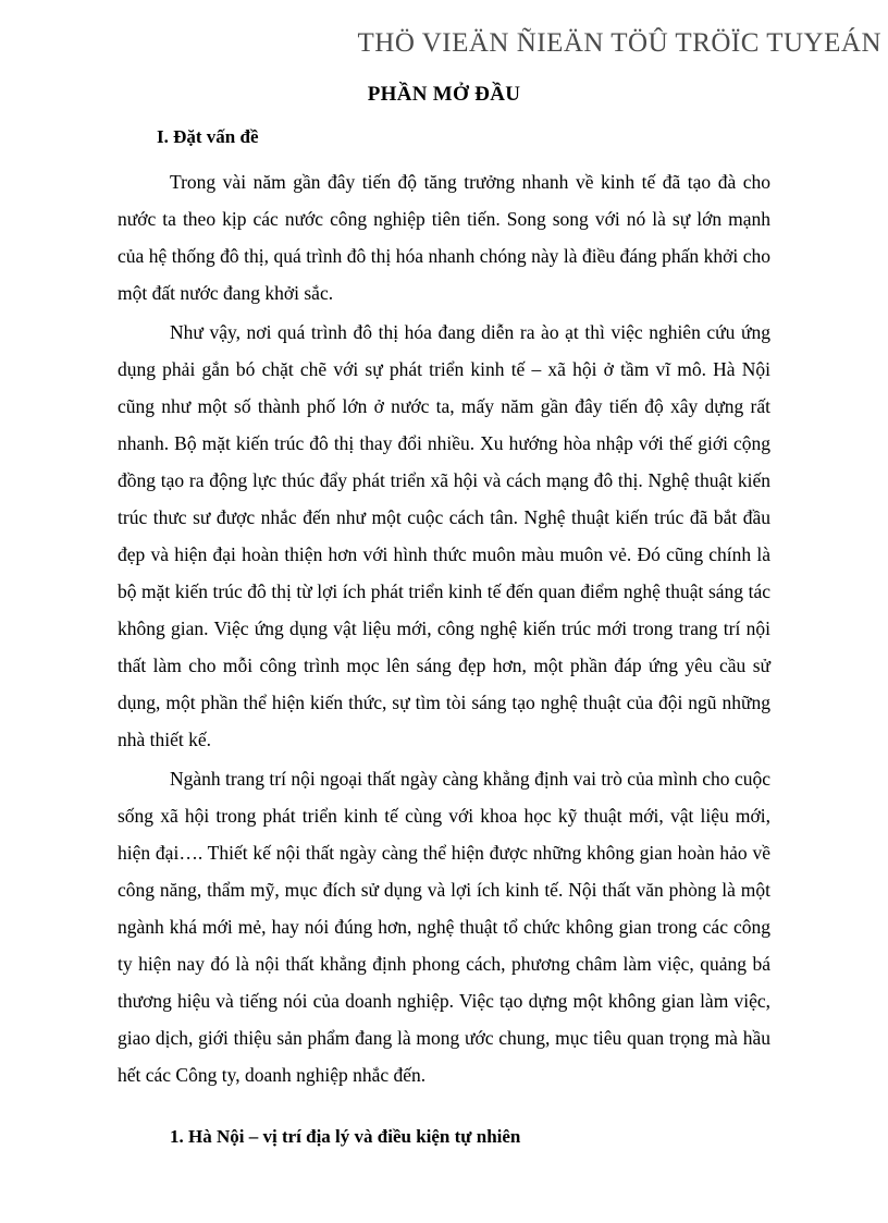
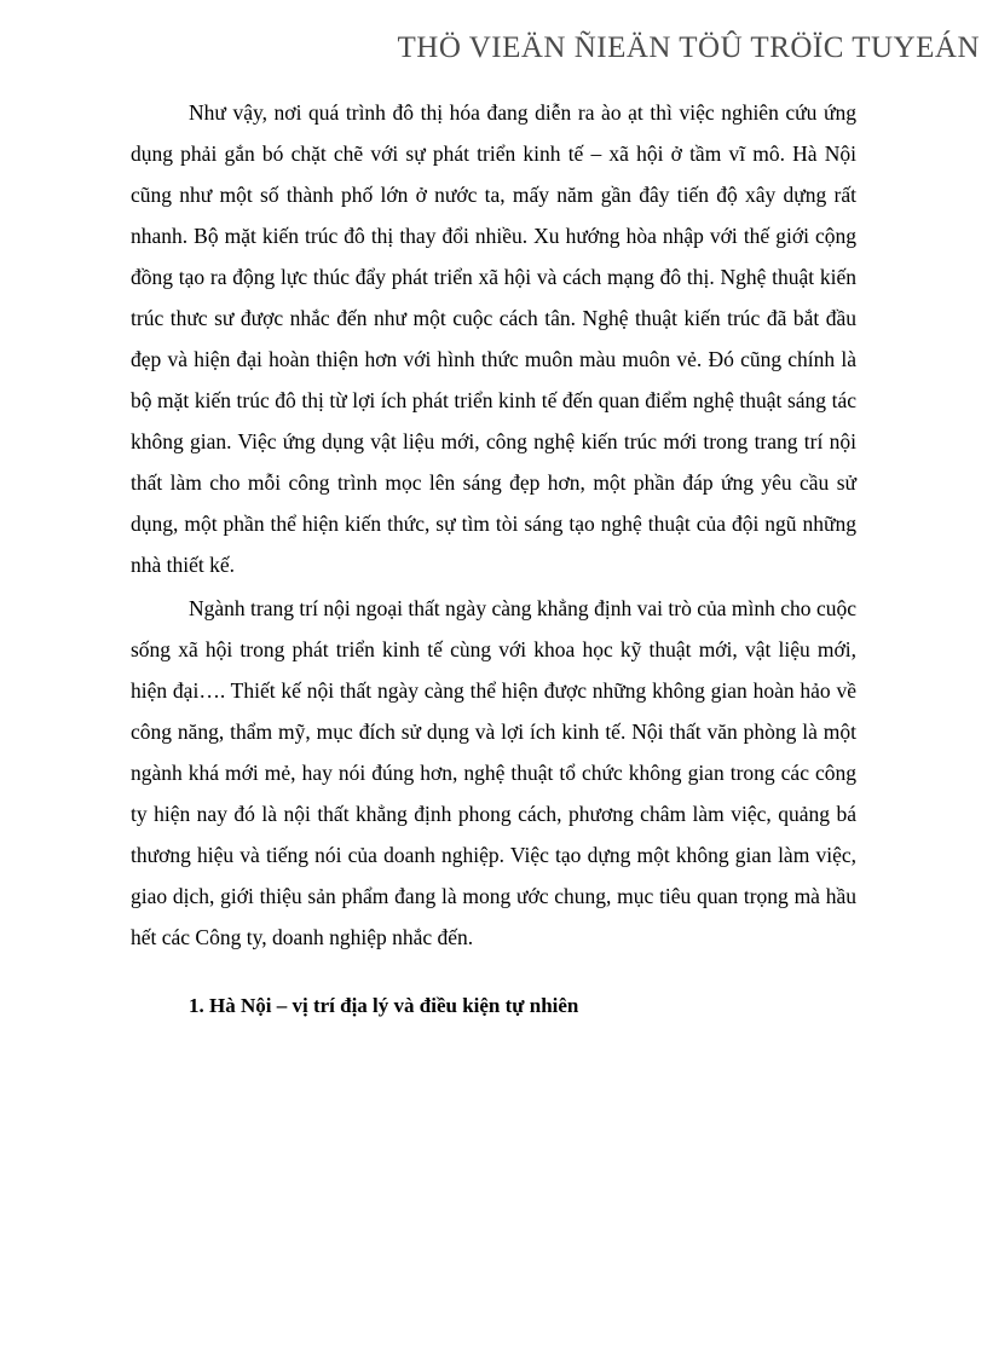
  THÖ VIEÄN ÑIEÄN TÖÛ TRÖÏC TUYEÁN
- PHẦN MỞ ĐẦU
- I. Đặt vấn đề
- Trong vài năm gần đây tiến độ tăng trưởng nhanh về kinh tế đã tạo đà cho nước ta theo kịp các nước công nghiệp tiên tiến. Song song với nó là sự lớn mạnh của hệ thống đô thị, quá trình đô thị hóa nhanh chóng này là điều đáng phấn khởi cho một đất nước đang khởi sắc.
  Như vậy, nơi quá trình đô thị hóa đang diễn ra ào ạt thì việc nghiên cứu ứng dụng phải gắn bó chặt chẽ với sự phát triển kinh tế – xã hội ở tầm vĩ mô. Hà Nội cũng như một số thành phố lớn ở nước ta, mấy năm gần đây tiến độ xây dựng rất nhanh. Bộ mặt kiến trúc đô thị thay đổi nhiều. Xu hướng hòa nhập với thế giới cộng đồng tạo ra động lực thúc đẩy phát triển xã hội và cách mạng đô thị. Nghệ thuật kiến trúc thưc sư được nhắc đến như một cuộc cách tân. Nghệ thuật kiến trúc đã bắt đầu đẹp và hiện đại hoàn thiện hơn với hình thức muôn màu muôn vẻ. Đó cũng chính là bộ mặt kiến trúc đô thị từ lợi ích phát triển kinh tế đến quan điểm nghệ thuật sáng tác không gian. Việc ứng dụng vật liệu mới, công nghệ kiến trúc mới trong trang trí nội thất làm cho mỗi công trình mọc lên sáng đẹp hơn, một phần đáp ứng yêu cầu sử dụng, một phần thể hiện kiến thức, sự tìm tòi sáng tạo nghệ thuật của đội ngũ những nhà thiết kế.
  Ngành trang trí nội ngoại thất ngày càng khẳng định vai trò của mình cho cuộc sống xã hội trong phát triển kinh tế cùng với khoa học kỹ thuật mới, vật liệu mới, hiện đại…. Thiết kế nội thất ngày càng thể hiện được những không gian hoàn hảo về công năng, thẩm mỹ, mục đích sử dụng và lợi ích kinh tế. Nội thất văn phòng là một ngành khá mới mẻ, hay nói đúng hơn, nghệ thuật tổ chức không gian trong các công ty hiện nay đó là nội thất khẳng định phong cách, phương châm làm việc, quảng bá thương hiệu và tiếng nói của doanh nghiệp. Việc tạo dựng một không gian làm việc, giao dịch, giới thiệu sản phẩm đang là mong ước chung, mục tiêu quan trọng mà hầu hết các Công ty, doanh nghiệp nhắc đến.
  1. Hà Nội – vị trí địa lý và điều kiện tự nhiên
